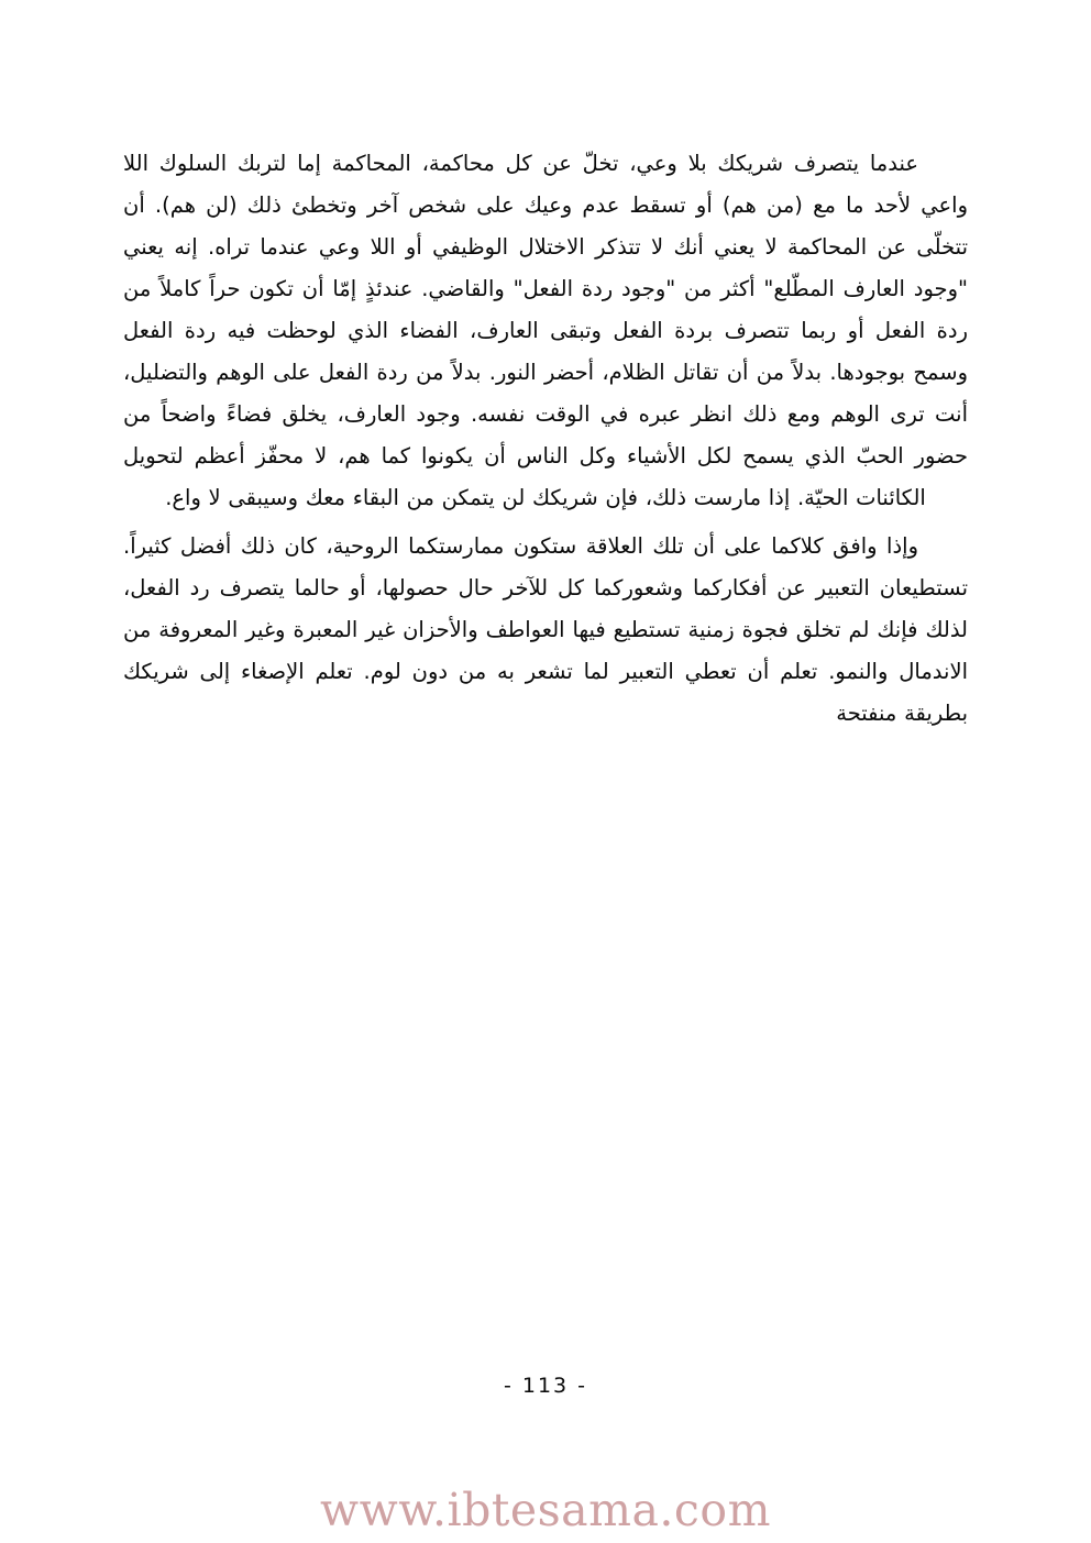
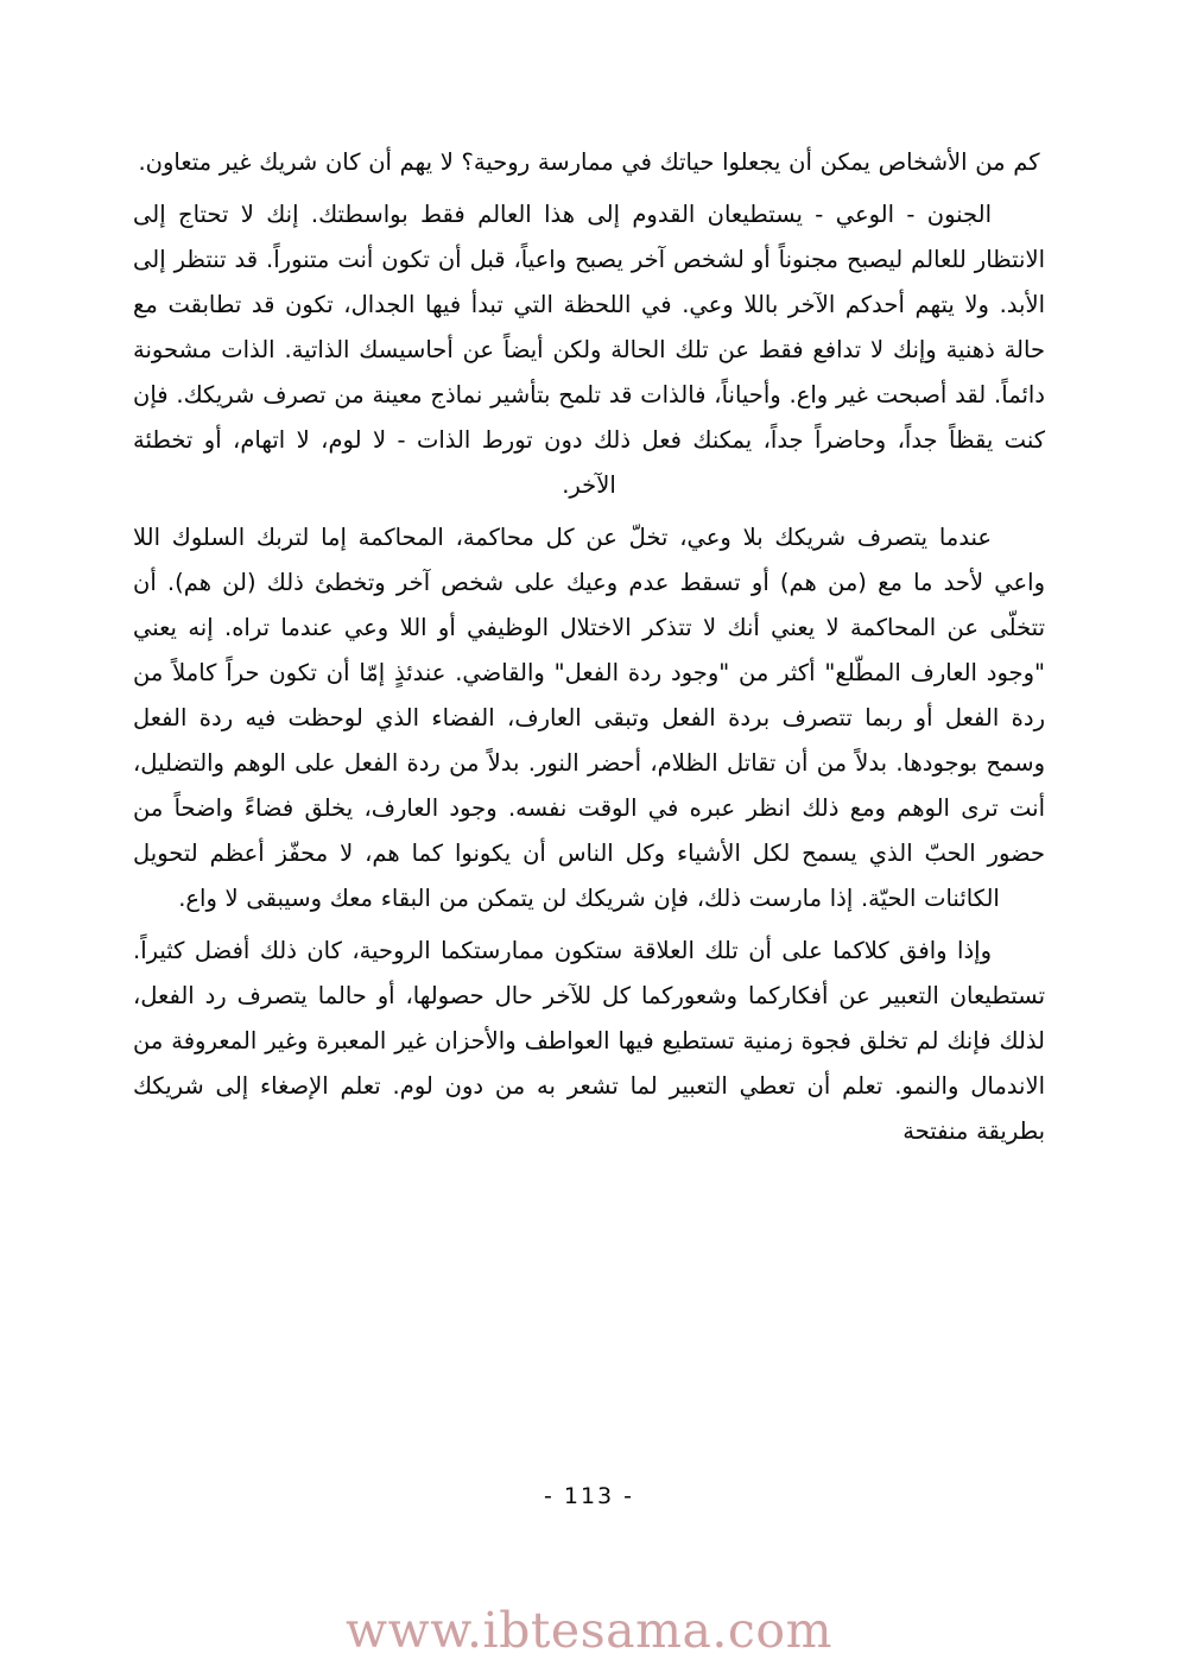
+ كم من الأشخاص يمكن أن يجعلوا حياتك في ممارسة روحية؟ لا يهم أن كان شريك غير متعاون.
+ الجنون - الوعي - يستطيعان القدوم إلى هذا العالم فقط بواسطتك. إنك لا تحتاج إلى الانتظار للعالم ليصبح مجنوناً أو لشخص آخر يصبح واعياً، قبل أن تكون أنت متنوراً. قد تنتظر إلى الأبد. ولا يتهم أحدكم الآخر باللا وعي. في اللحظة التي تبدأ فيها الجدال، تكون قد تطابقت مع حالة ذهنية وإنك لا تدافع فقط عن تلك الحالة ولكن أيضاً عن أحاسيسك الذاتية. الذات مشحونة دائماً. لقد أصبحت غير واع. وأحياناً، فالذات قد تلمح بتأشير نماذج معينة من تصرف شريكك. فإن كنت يقظاً جداً، وحاضراً جداً، يمكنك فعل ذلك دون تورط الذات - لا لوم، لا اتهام، أو تخطئة الآخر.
  عندما يتصرف شريكك بلا وعي، تخلّ عن كل محاكمة، المحاكمة إما لتربك السلوك اللا واعي لأحد ما مع (من هم) أو تسقط عدم وعيك على شخص آخر وتخطئ ذلك (لن هم). أن تتخلّى عن المحاكمة لا يعني أنك لا تتذكر الاختلال الوظيفي أو اللا وعي عندما تراه. إنه يعني "وجود العارف المطّلع" أكثر من "وجود ردة الفعل" والقاضي. عندئذٍ إمّا أن تكون حراً كاملاً من ردة الفعل أو ربما تتصرف بردة الفعل وتبقى العارف، الفضاء الذي لوحظت فيه ردة الفعل وسمح بوجودها. بدلاً من أن تقاتل الظلام، أحضر النور. بدلاً من ردة الفعل على الوهم والتضليل، أنت ترى الوهم ومع ذلك انظر عبره في الوقت نفسه. وجود العارف، يخلق فضاءً واضحاً من حضور الحبّ الذي يسمح لكل الأشياء وكل الناس أن يكونوا كما هم، لا محفّز أعظم لتحويل الكائنات الحيّة. إذا مارست ذلك، فإن شريكك لن يتمكن من البقاء معك وسيبقى لا واع.
  وإذا وافق كلاكما على أن تلك العلاقة ستكون ممارستكما الروحية، كان ذلك أفضل كثيراً. تستطيعان التعبير عن أفكاركما وشعوركما كل للآخر حال حصولها، أو حالما يتصرف رد الفعل، لذلك فإنك لم تخلق فجوة زمنية تستطيع فيها العواطف والأحزان غير المعبرة وغير المعروفة من الاندمال والنمو. تعلم أن تعطي التعبير لما تشعر به من دون لوم. تعلم الإصغاء إلى شريكك بطريقة منفتحة
  - 113 -
  www.ibtesama.com
